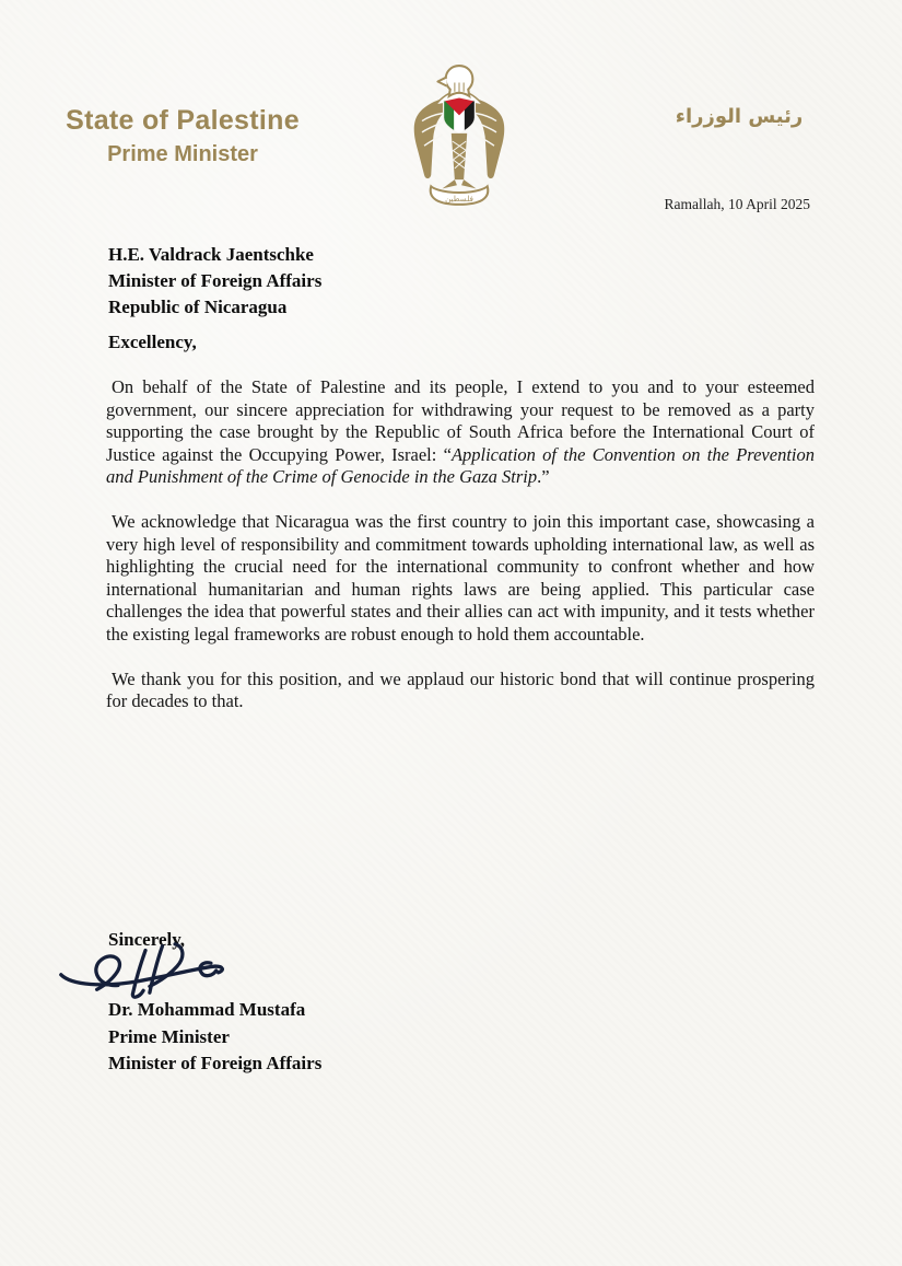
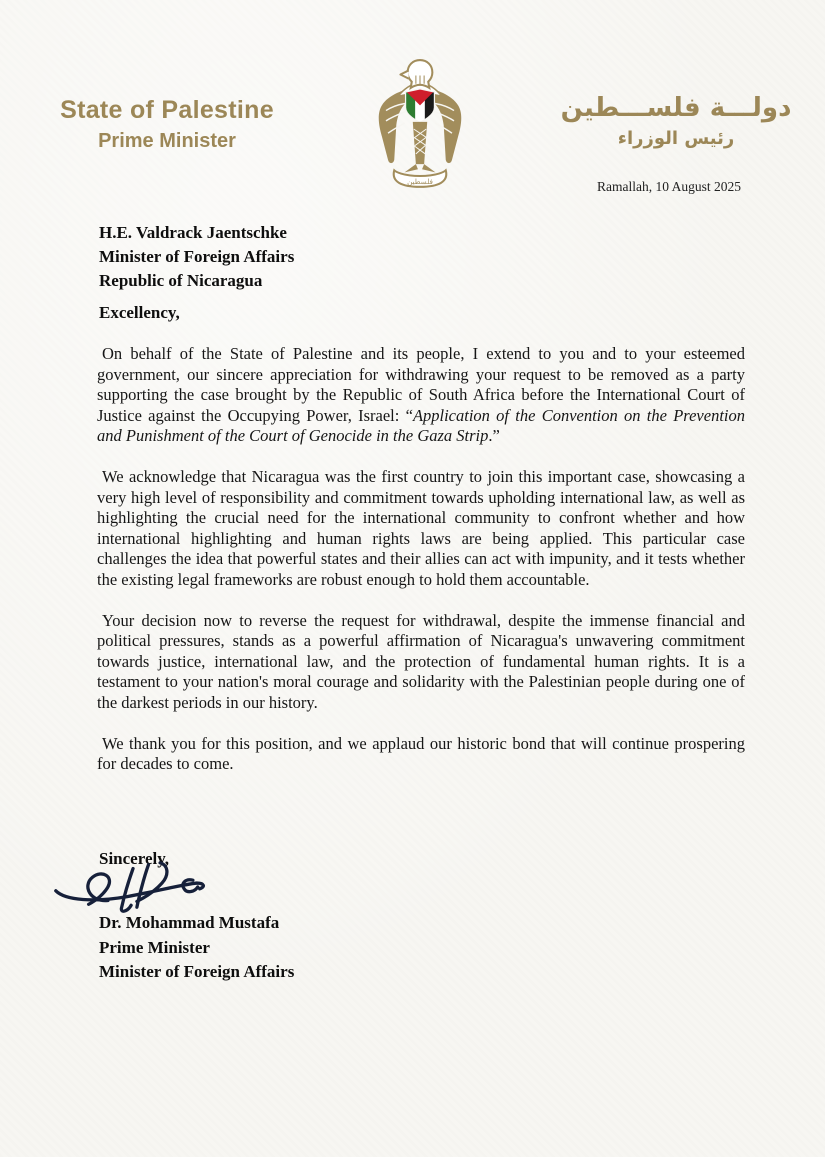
  State of Palestine
  Prime Minister
  فلسطين
+ دولـــة فلســـطين
  رئيس الوزراء
- Ramallah, 10 April 2025
+ Ramallah, 10 August 2025
  H.E. Valdrack Jaentschke
  Minister of Foreign Affairs
  Republic of Nicaragua
  Excellency,
- On behalf of the State of Palestine and its people, I extend to you and to your esteemed government, our sincere appreciation for withdrawing your request to be removed as a party supporting the case brought by the Republic of South Africa before the International Court of Justice against the Occupying Power, Israel: “Application of the Convention on the Prevention and Punishment of the Crime of Genocide in the Gaza Strip.”
+ On behalf of the State of Palestine and its people, I extend to you and to your esteemed government, our sincere appreciation for withdrawing your request to be removed as a party supporting the case brought by the Republic of South Africa before the International Court of Justice against the Occupying Power, Israel: “Application of the Convention on the Prevention and Punishment of the Court of Genocide in the Gaza Strip.”
- We acknowledge that Nicaragua was the first country to join this important case, showcasing a very high level of responsibility and commitment towards upholding international law, as well as highlighting the crucial need for the international community to confront whether and how international humanitarian and human rights laws are being applied. This particular case challenges the idea that powerful states and their allies can act with impunity, and it tests whether the existing legal frameworks are robust enough to hold them accountable.
+ We acknowledge that Nicaragua was the first country to join this important case, showcasing a very high level of responsibility and commitment towards upholding international law, as well as highlighting the crucial need for the international community to confront whether and how international highlighting and human rights laws are being applied. This particular case challenges the idea that powerful states and their allies can act with impunity, and it tests whether the existing legal frameworks are robust enough to hold them accountable.
+ Your decision now to reverse the request for withdrawal, despite the immense financial and political pressures, stands as a powerful affirmation of Nicaragua's unwavering commitment towards justice, international law, and the protection of fundamental human rights. It is a testament to your nation's moral courage and solidarity with the Palestinian people during one of the darkest periods in our history.
- We thank you for this position, and we applaud our historic bond that will continue prospering for decades to that.
+ We thank you for this position, and we applaud our historic bond that will continue prospering for decades to come.
  Sincerely,
  Dr. Mohammad Mustafa
  Prime Minister
  Minister of Foreign Affairs
